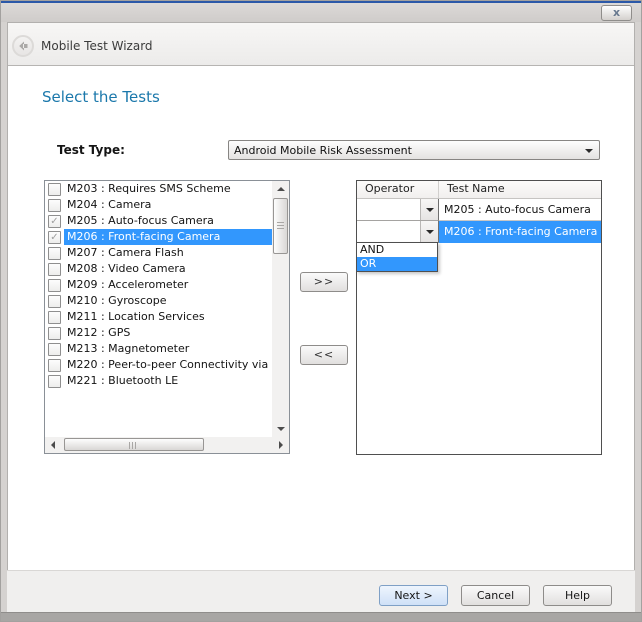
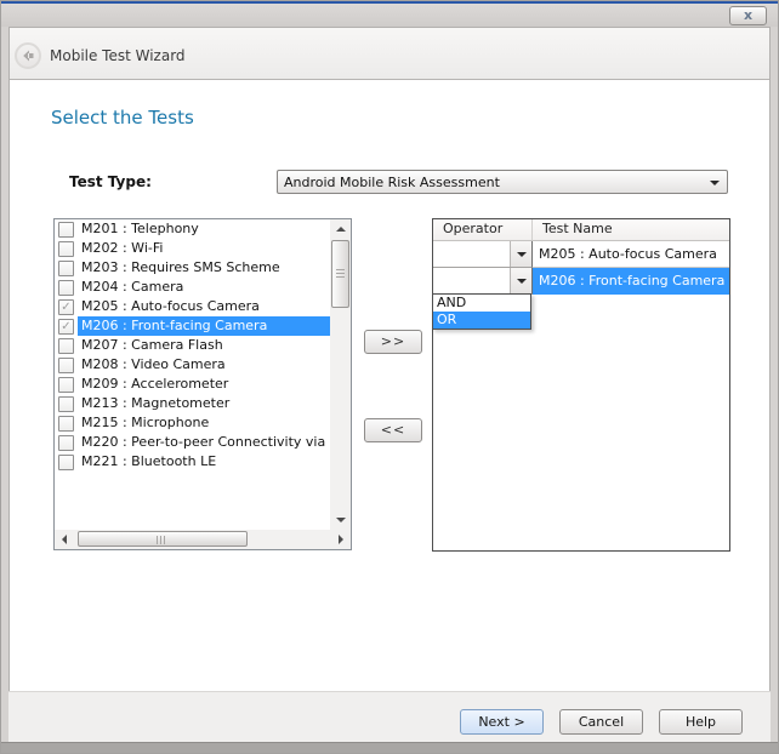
  x
  Mobile Test Wizard
  Select the Tests
  Test Type:
  Android Mobile Risk Assessment
+ M201 : Telephony
+ M202 : Wi-Fi
  M203 : Requires SMS Scheme
  M204 : Camera
  ✓
  M205 : Auto-focus Camera
  ✓
  M206 : Front-facing Camera
  M207 : Camera Flash
  M208 : Video Camera
  M209 : Accelerometer
- M210 : Gyroscope
- M211 : Location Services
- M212 : GPS
  M213 : Magnetometer
+ M215 : Microphone
  M220 : Peer-to-peer Connectivity via
  M221 : Bluetooth LE
  >>
  <<
  Operator
  Test Name
  M205 : Auto-focus Camera
  M206 : Front-facing Camera
  AND
  OR
  Next >
  Cancel
  Help
